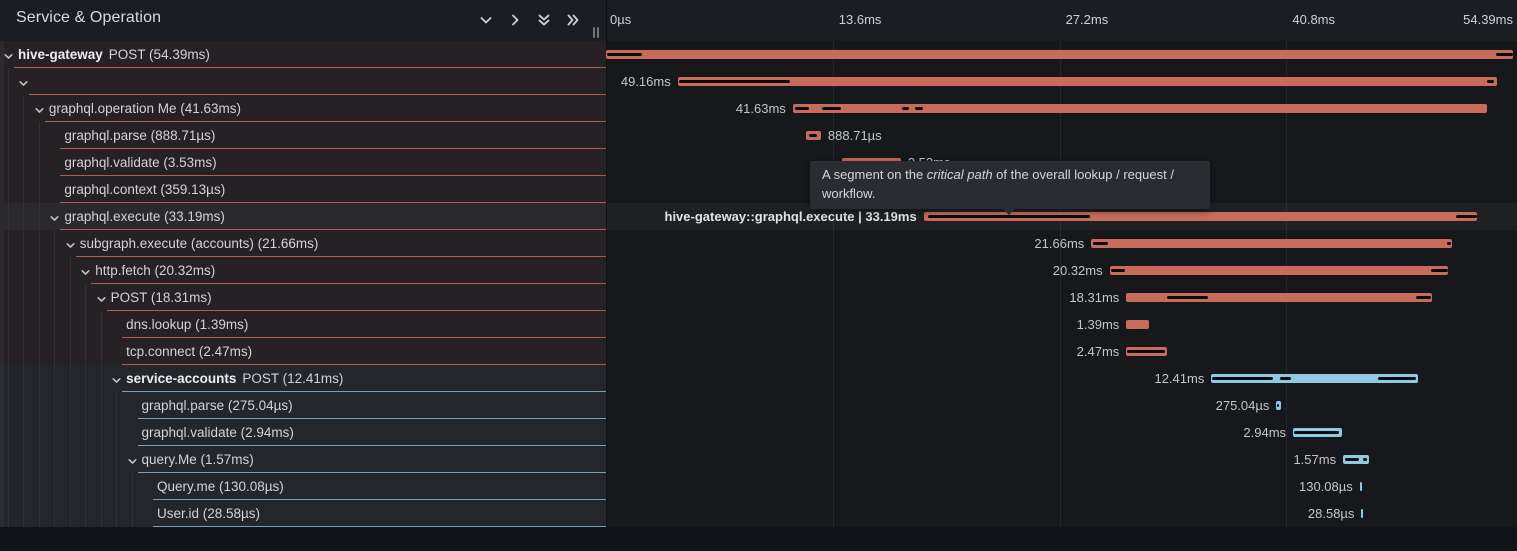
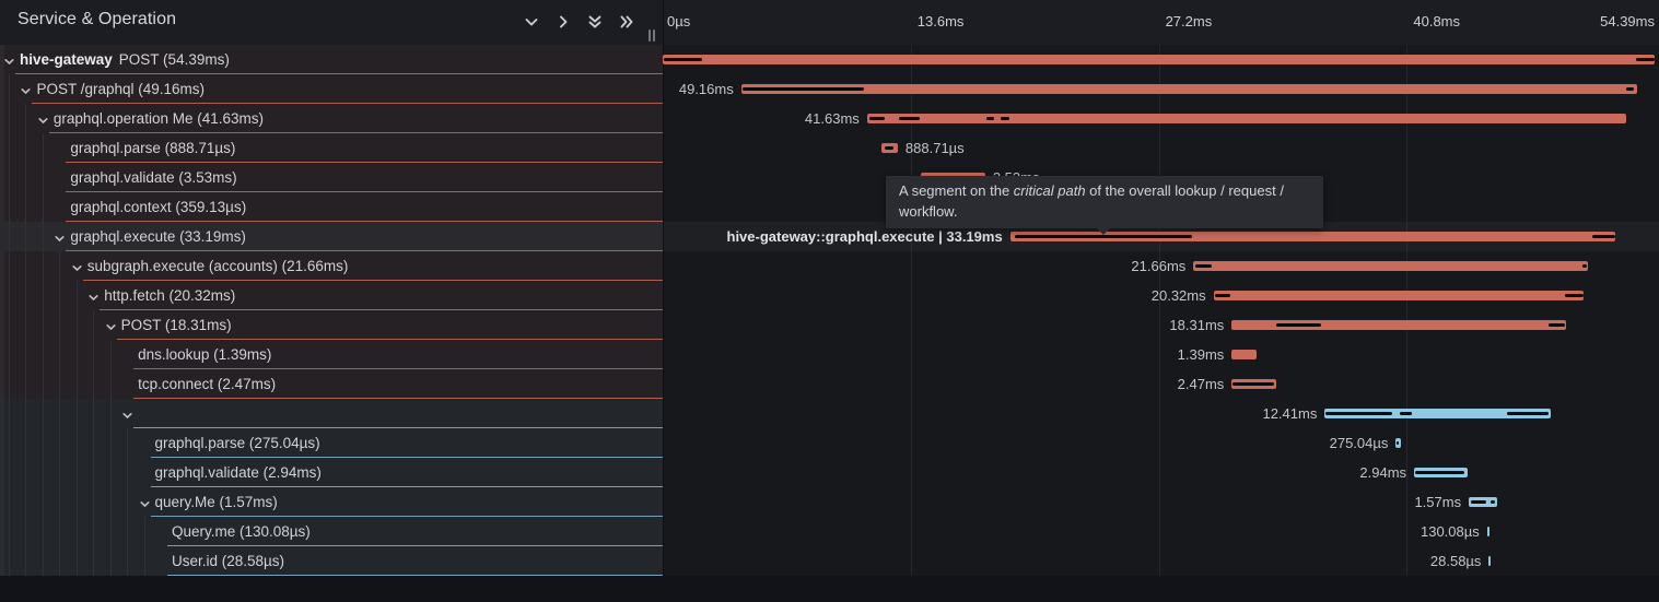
  Service & Operation
  hive-gateway POST (54.39ms)
+ POST /graphql (49.16ms)
  graphql.operation Me (41.63ms)
  graphql.parse (888.71µs)
  graphql.validate (3.53ms)
  graphql.context (359.13µs)
  graphql.execute (33.19ms)
  subgraph.execute (accounts) (21.66ms)
  http.fetch (20.32ms)
  POST (18.31ms)
  dns.lookup (1.39ms)
  tcp.connect (2.47ms)
- service-accounts POST (12.41ms)
  graphql.parse (275.04µs)
  graphql.validate (2.94ms)
  query.Me (1.57ms)
  Query.me (130.08µs)
  User.id (28.58µs)
  0µs
  13.6ms
  27.2ms
  40.8ms
  54.39ms
  49.16ms
  41.63ms
  888.71µs
  hive-gateway::graphql.execute | 33.19ms
  21.66ms
  20.32ms
  18.31ms
  1.39ms
  2.47ms
  12.41ms
  275.04µs
  2.94ms
  1.57ms
  130.08µs
  28.58µs
  A segment on the critical path of the overall lookup / request / workflow.
